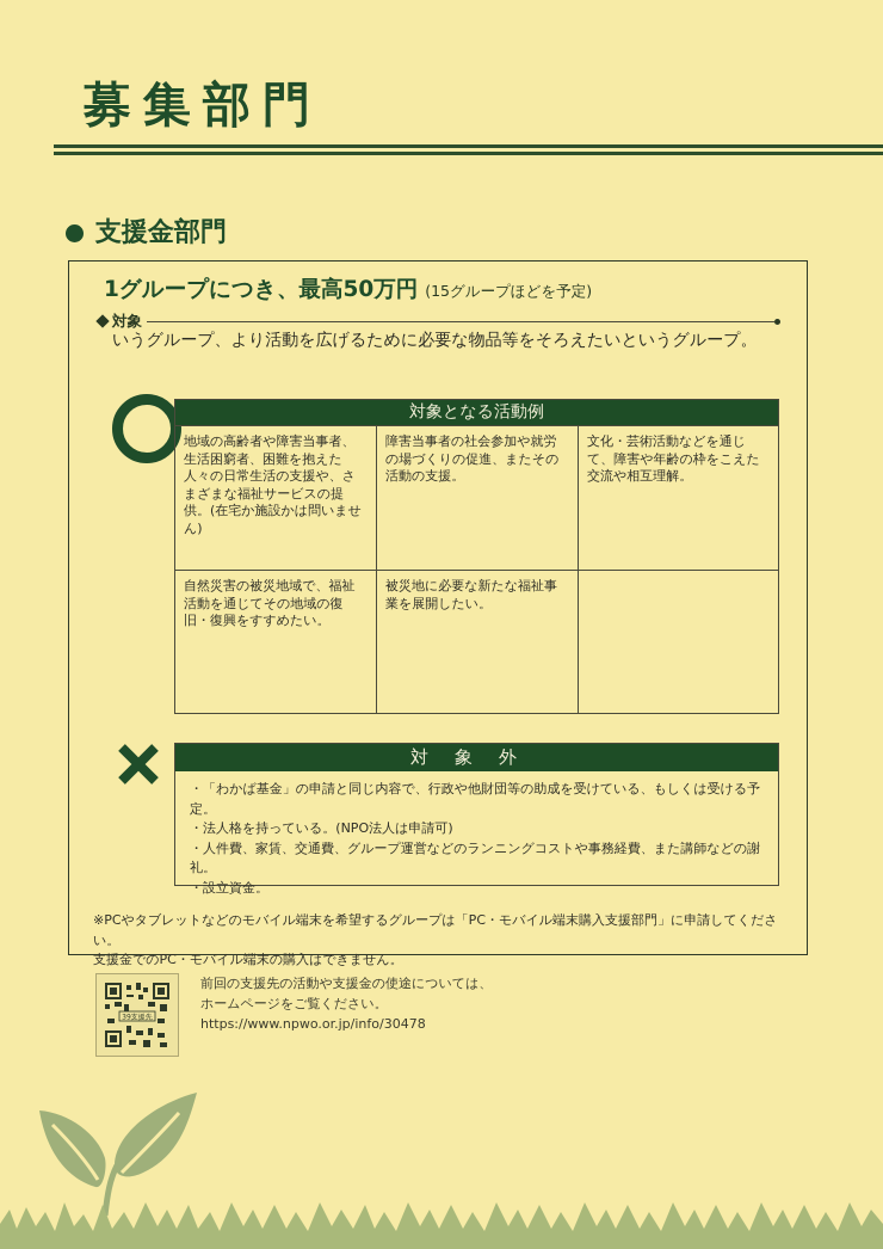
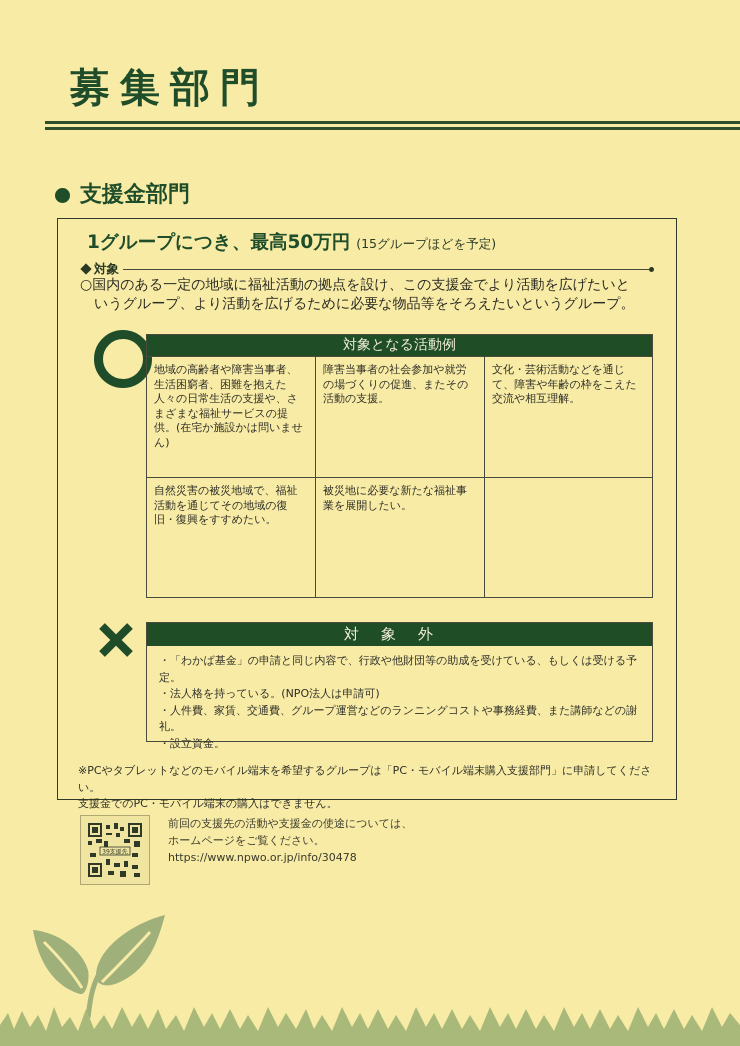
  募集部門
  支援金部門
  1グループにつき、最高50万円 (15グループほどを予定)
  対象
+ ○国内のある一定の地域に福祉活動の拠点を設け、この支援金でより活動を広げたいと
  いうグループ、より活動を広げるために必要な物品等をそろえたいというグループ。
  対象となる活動例
  地域の高齢者や障害当事者、生活困窮者、困難を抱えた人々の日常生活の支援や、さまざまな福祉サービスの提供。(在宅か施設かは問いません)
  障害当事者の社会参加や就労の場づくりの促進、またその活動の支援。
  文化・芸術活動などを通じて、障害や年齢の枠をこえた交流や相互理解。
  自然災害の被災地域で、福祉活動を通じてその地域の復旧・復興をすすめたい。
  被災地に必要な新たな福祉事業を展開したい。
  対象外
  ・「わかば基金」の申請と同じ内容で、行政や他財団等の助成を受けている、もしくは受ける予定。
  ・法人格を持っている。(NPO法人は申請可)
  ・人件費、家賃、交通費、グループ運営などのランニングコストや事務経費、また講師などの謝礼。
  ・設立資金。
  ※PCやタブレットなどのモバイル端末を希望するグループは「PC・モバイル端末購入支援部門」に申請してください。
  支援金でのPC・モバイル端末の購入はできません。
  前回の支援先の活動や支援金の使途については、
  ホームページをご覧ください。
  https://www.npwo.or.jp/info/30478
